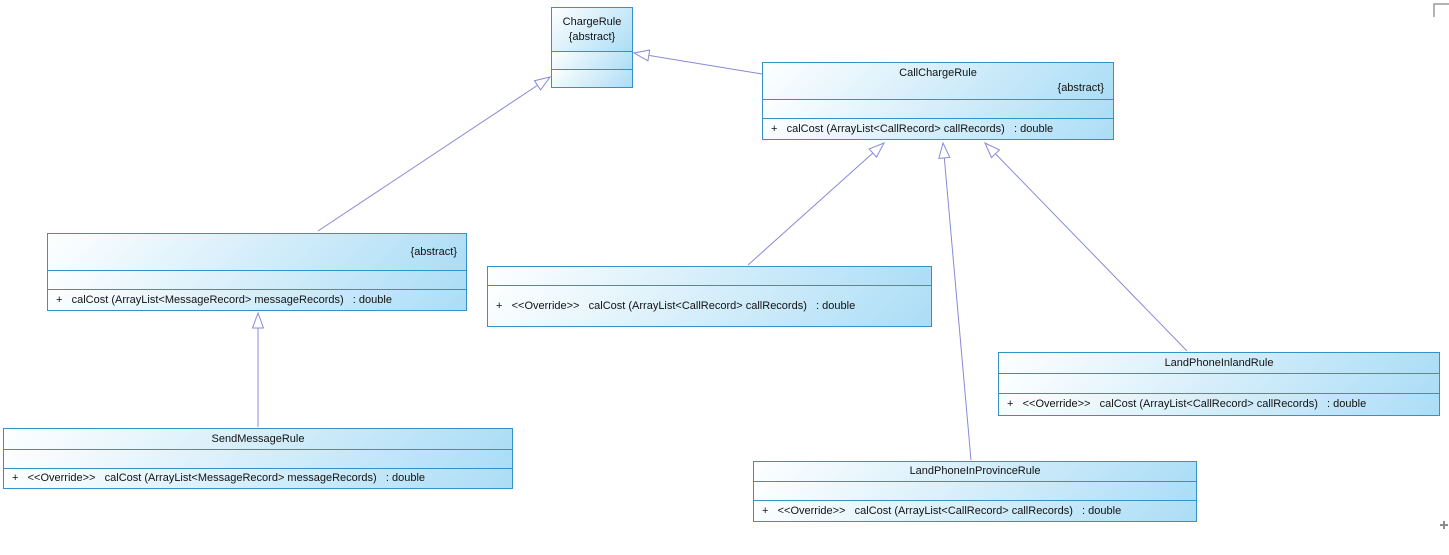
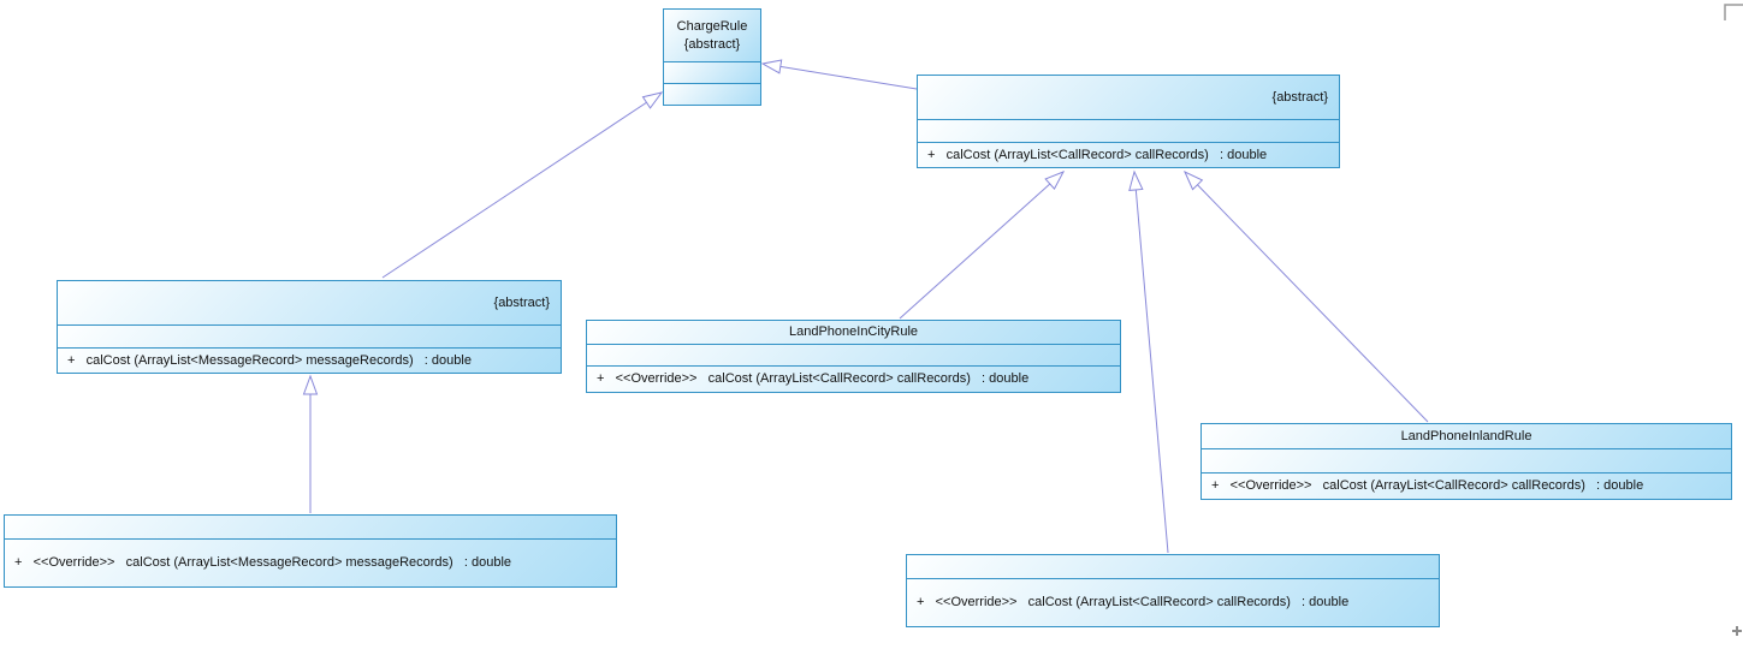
  ChargeRule
  {abstract}
- CallChargeRule
  {abstract}
  + calCost (ArrayList<CallRecord> callRecords) : double
  {abstract}
  + calCost (ArrayList<MessageRecord> messageRecords) : double
+ LandPhoneInCityRule
  + <<Override>> calCost (ArrayList<CallRecord> callRecords) : double
  LandPhoneInlandRule
  + <<Override>> calCost (ArrayList<CallRecord> callRecords) : double
- SendMessageRule
  + <<Override>> calCost (ArrayList<MessageRecord> messageRecords) : double
- LandPhoneInProvinceRule
  + <<Override>> calCost (ArrayList<CallRecord> callRecords) : double
